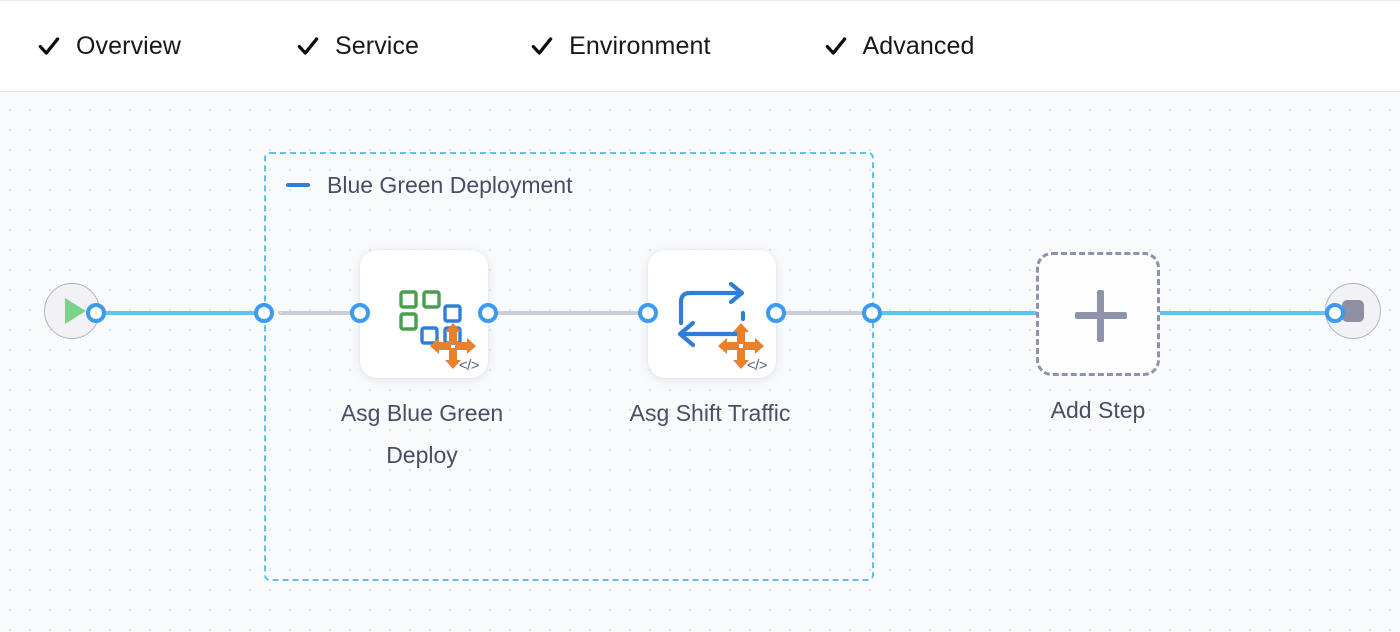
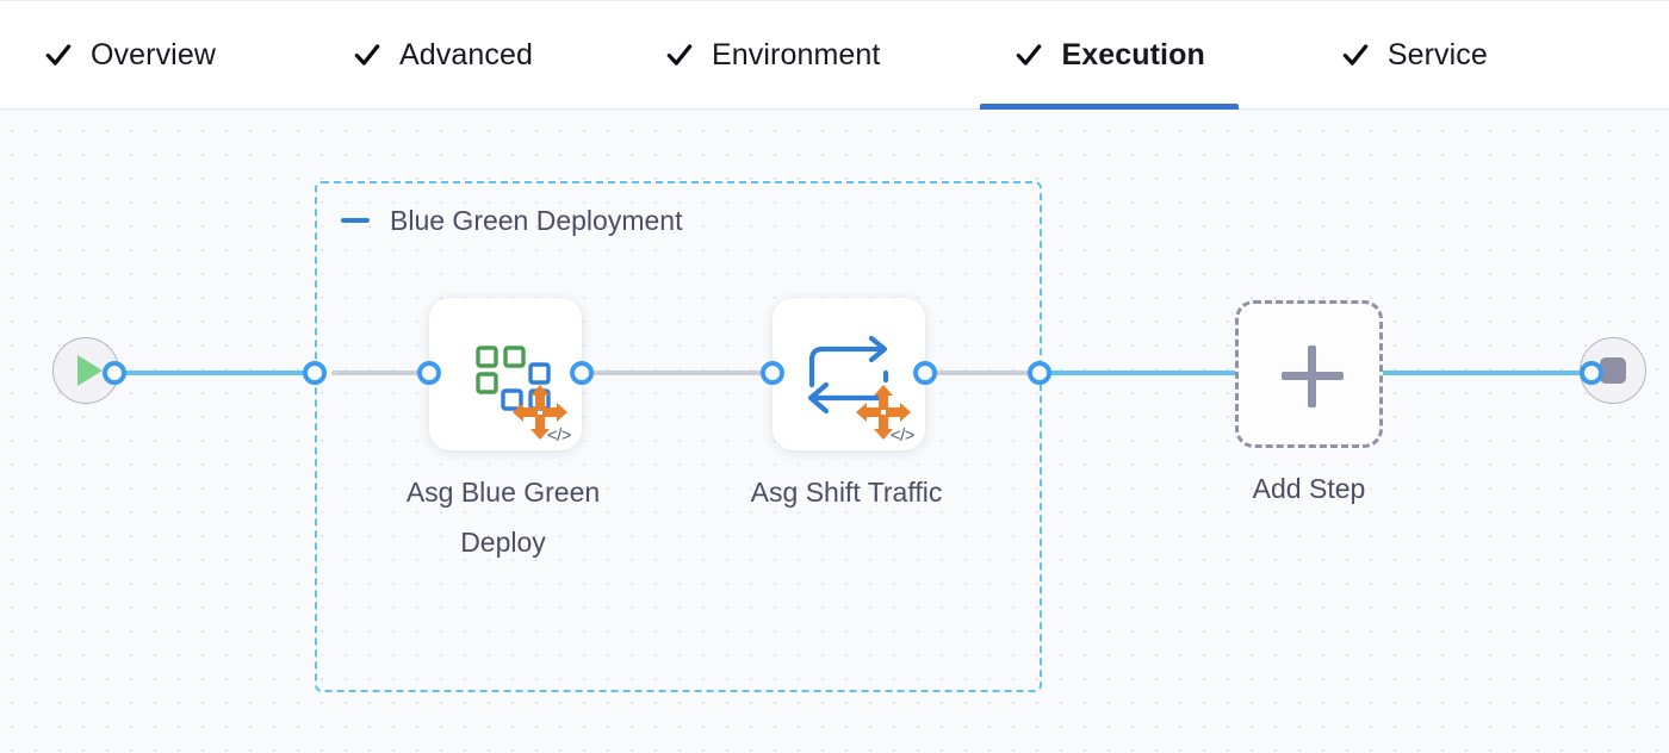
  Overview
- Service
+ Advanced
  Environment
+ Execution
- Advanced
+ Service
  Blue Green Deployment
  </>
  Asg Blue Green
  Deploy
  </>
  Asg Shift Traffic
  Add Step
